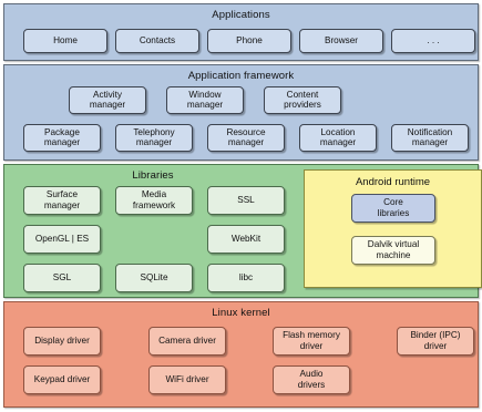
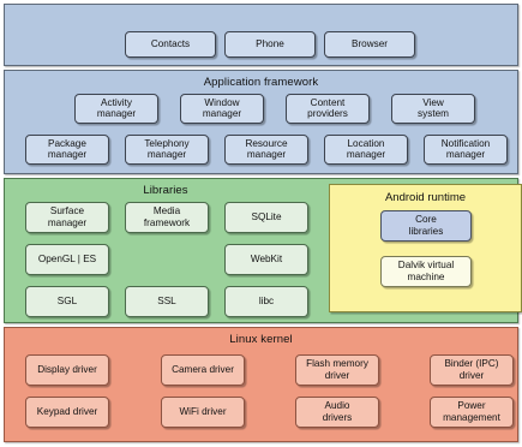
- Applications
- Home
  Contacts
  Phone
  Browser
- . . .
  Application framework
  Activity
  manager
  Window
  manager
  Content
  providers
+ View
+ system
  Package
  manager
  Telephony
  manager
  Resource
  manager
  Location
  manager
  Notification
  manager
  Libraries
  Surface
  manager
  Media
  framework
- SSL
+ SQLite
  OpenGL | ES
  WebKit
  SGL
- SQLite
+ SSL
  libc
  Android runtime
  Core
  libraries
  Dalvik virtual
  machine
  Linux kernel
  Display driver
  Camera driver
  Flash memory
  driver
  Binder (IPC)
  driver
  Keypad driver
  WiFi driver
  Audio
  drivers
+ Power
+ management
